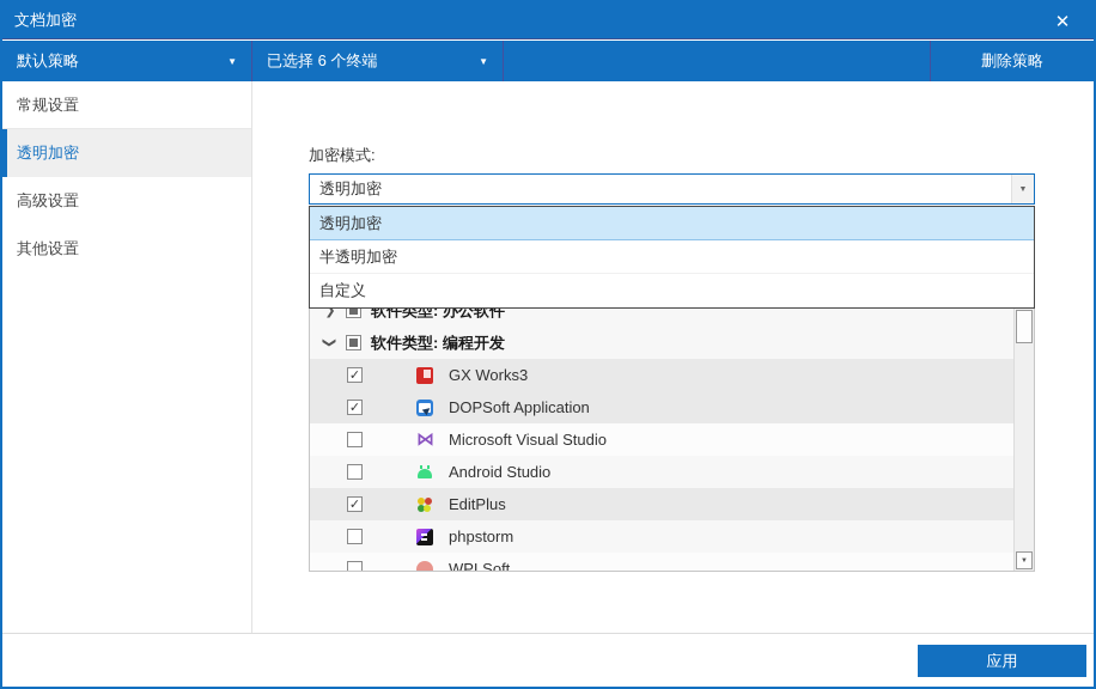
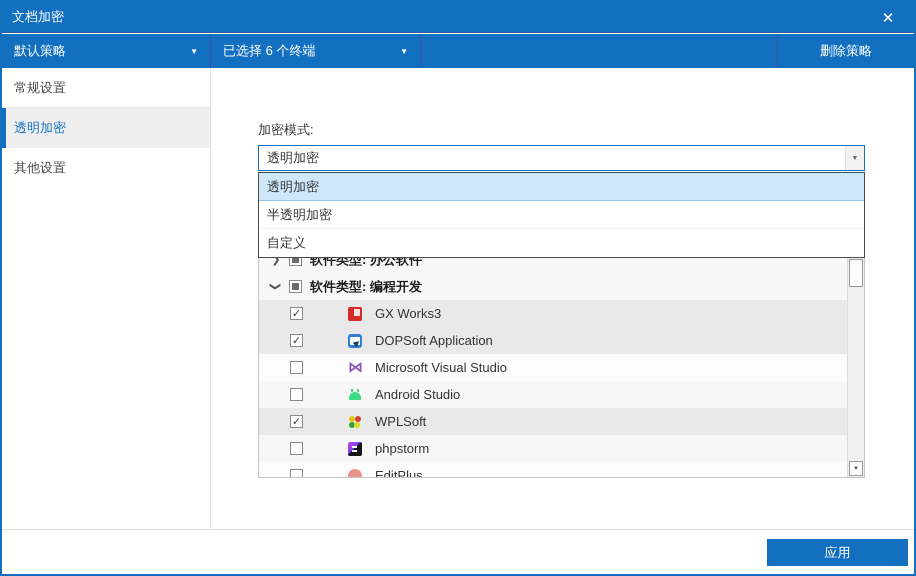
  文档加密
  ✕
  默认策略
  ▼
  已选择 6 个终端
  ▼
  删除策略
  常规设置
  透明加密
- 高级设置
  其他设置
  加密模式:
  透明加密
  软件类型: 办公软件
  软件类型: 编程开发
  GX Works3
  DOPSoft Application
  Microsoft Visual Studio
  Android Studio
- EditPlus
+ WPLSoft
  phpstorm
- WPLSoft
+ EditPlus
  透明加密
  半透明加密
  自定义
  应用
